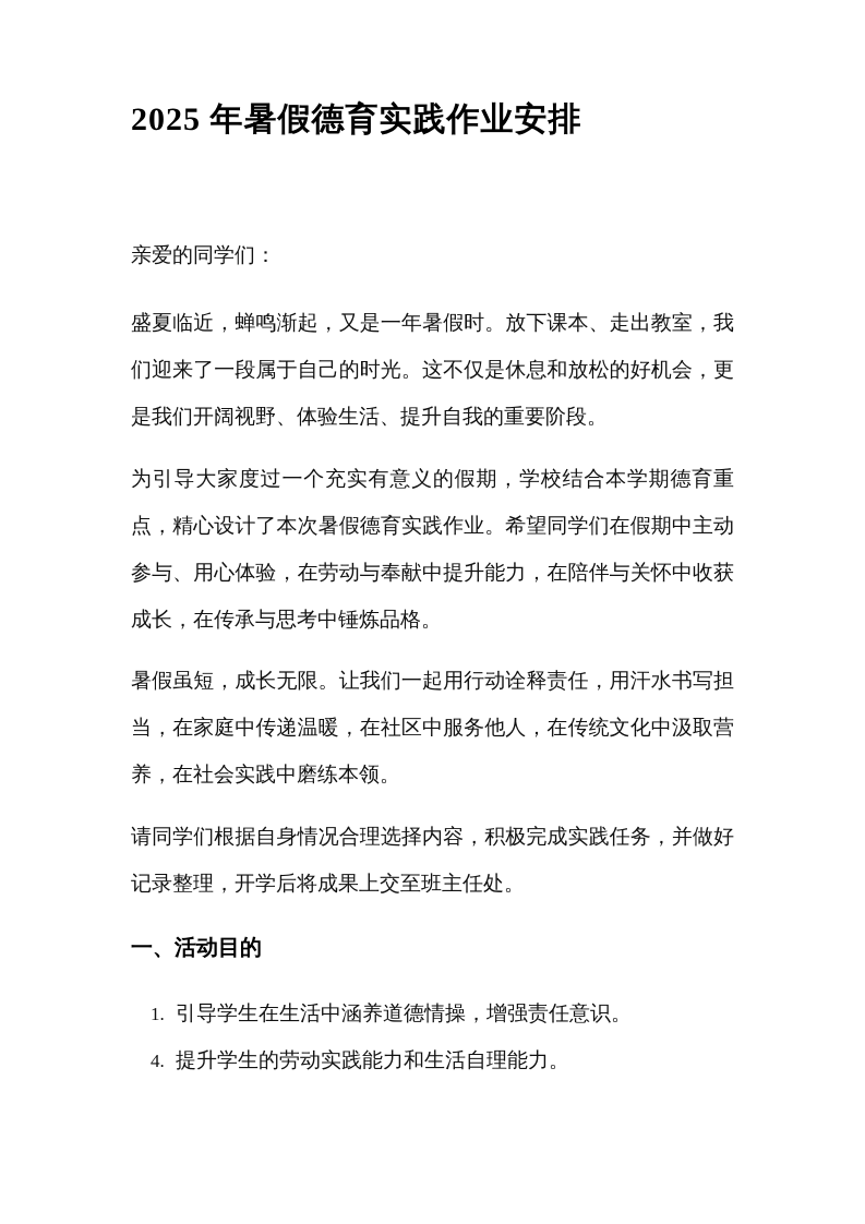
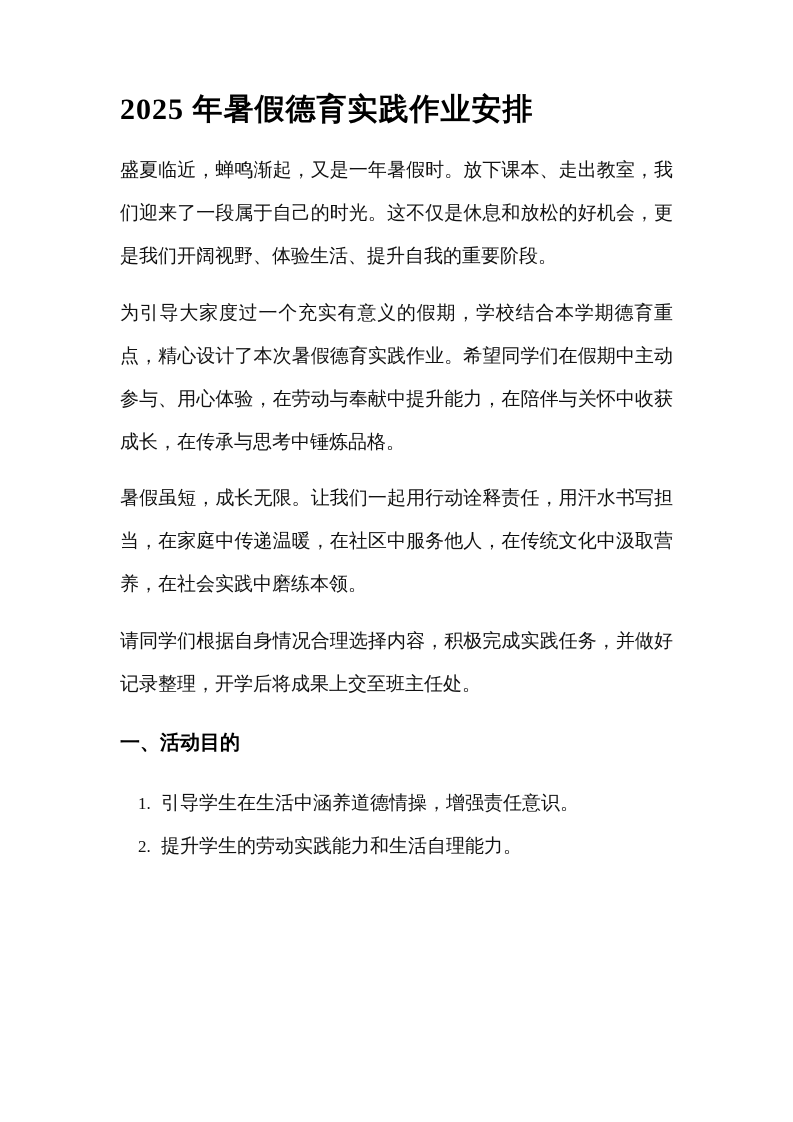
  2025 年暑假德育实践作业安排
- 亲爱的同学们：
  盛夏临近，蝉鸣渐起，又是一年暑假时。放下课本、走出教室，我们迎来了一段属于自己的时光。这不仅是休息和放松的好机会，更是我们开阔视野、体验生活、提升自我的重要阶段。
  为引导大家度过一个充实有意义的假期，学校结合本学期德育重点，精心设计了本次暑假德育实践作业。希望同学们在假期中主动参与、用心体验，在劳动与奉献中提升能力，在陪伴与关怀中收获成长，在传承与思考中锤炼品格。
  暑假虽短，成长无限。让我们一起用行动诠释责任，用汗水书写担当，在家庭中传递温暖，在社区中服务他人，在传统文化中汲取营养，在社会实践中磨练本领。
  请同学们根据自身情况合理选择内容，积极完成实践任务，并做好记录整理，开学后将成果上交至班主任处。
  一、活动目的
  1.
  引导学生在生活中涵养道德情操，增强责任意识。
- 4.
+ 2.
  提升学生的劳动实践能力和生活自理能力。
